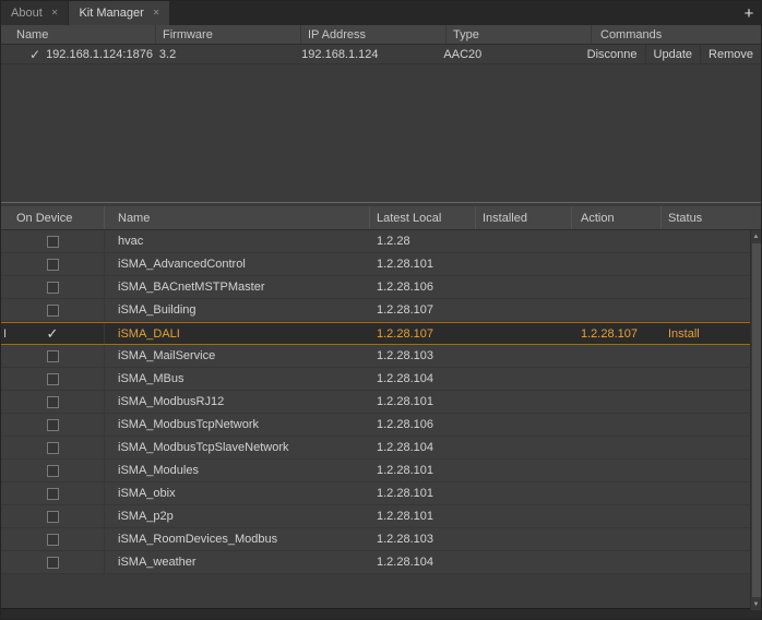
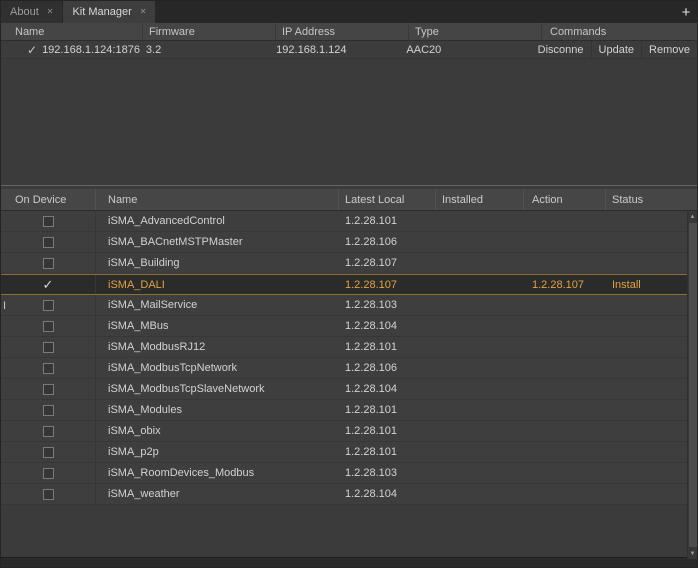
  About
  ✕
  Kit Manager
  ✕
  +
  Name
  Firmware
  IP Address
  Type
  Commands
  ✓
  192.168.1.124:1876
  3.2
  192.168.1.124
  AAC20
  Disconne
  Update
  Remove
  On Device
  Name
  Latest Local
  Installed
  Action
  Status
  I
- hvac
- 1.2.28
  iSMA_AdvancedControl
  1.2.28.101
  iSMA_BACnetMSTPMaster
  1.2.28.106
  iSMA_Building
  1.2.28.107
  ✓
  iSMA_DALI
  1.2.28.107
  1.2.28.107
  Install
  iSMA_MailService
  1.2.28.103
  iSMA_MBus
  1.2.28.104
  iSMA_ModbusRJ12
  1.2.28.101
  iSMA_ModbusTcpNetwork
  1.2.28.106
  iSMA_ModbusTcpSlaveNetwork
  1.2.28.104
  iSMA_Modules
  1.2.28.101
  iSMA_obix
  1.2.28.101
  iSMA_p2p
  1.2.28.101
  iSMA_RoomDevices_Modbus
  1.2.28.103
  iSMA_weather
  1.2.28.104
